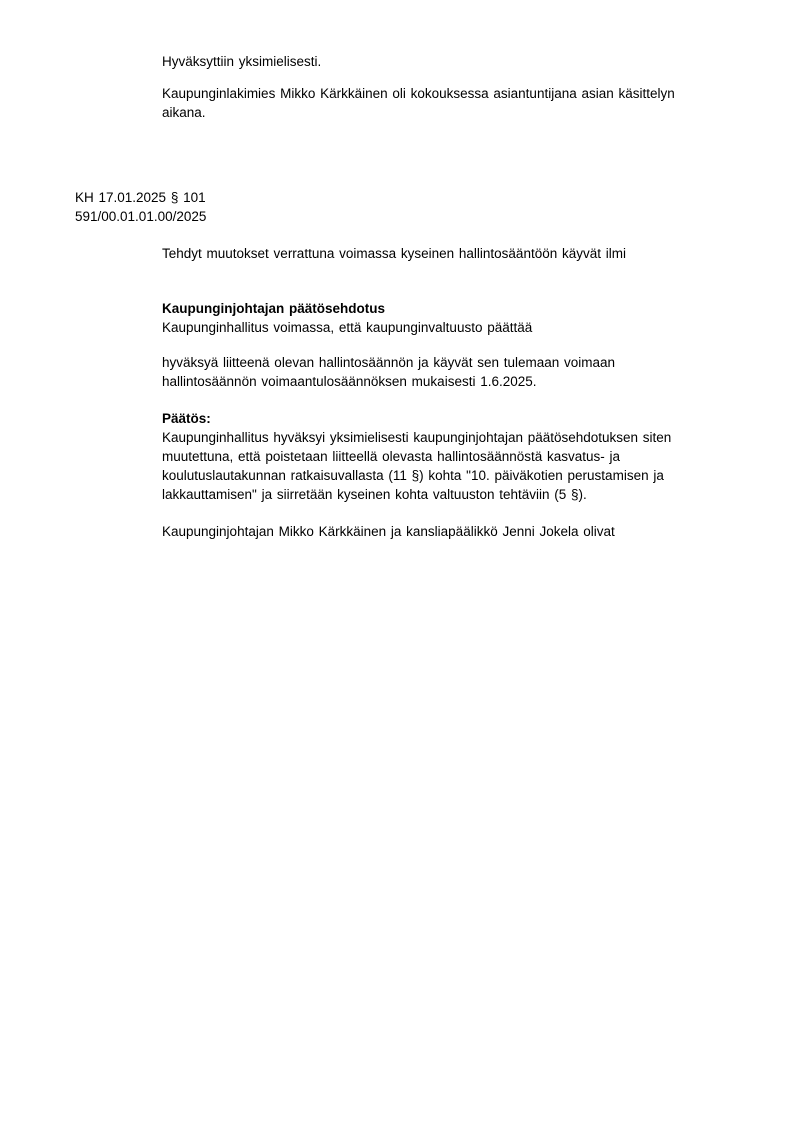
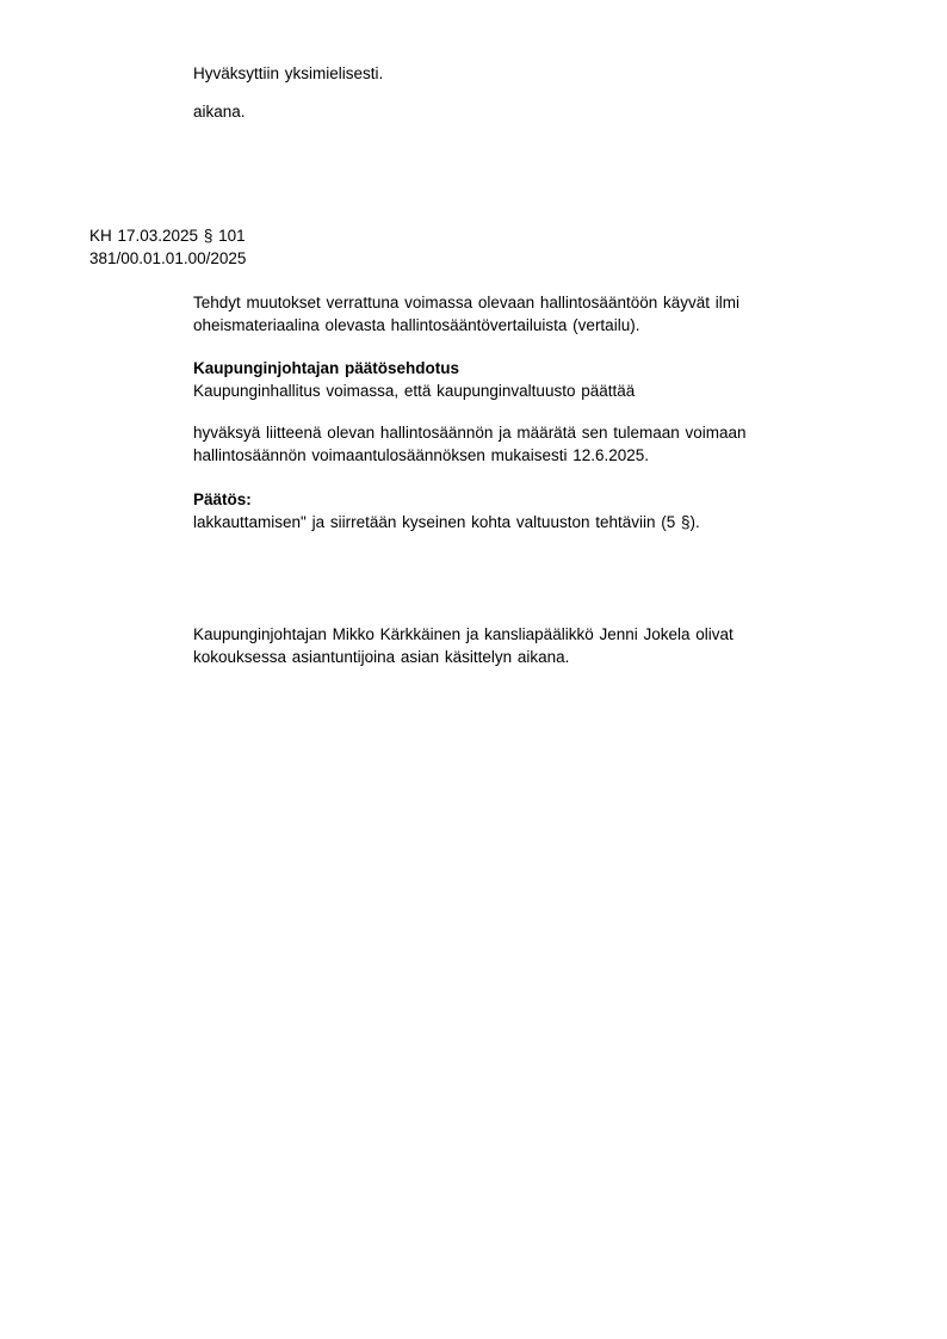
  Hyväksyttiin yksimielisesti.
- Kaupunginlakimies Mikko Kärkkäinen oli kokouksessa asiantuntijana asian käsittelyn
  aikana.
- KH 17.01.2025 § 101
+ KH 17.03.2025 § 101
- 591/00.01.01.00/2025
+ 381/00.01.01.00/2025
- Tehdyt muutokset verrattuna voimassa kyseinen hallintosääntöön käyvät ilmi
+ Tehdyt muutokset verrattuna voimassa olevaan hallintosääntöön käyvät ilmi
+ oheismateriaalina olevasta hallintosääntövertailuista (vertailu).
  Kaupunginjohtajan päätösehdotus
  Kaupunginhallitus voimassa, että kaupunginvaltuusto päättää
- hyväksyä liitteenä olevan hallintosäännön ja käyvät sen tulemaan voimaan
+ hyväksyä liitteenä olevan hallintosäännön ja määrätä sen tulemaan voimaan
- hallintosäännön voimaantulosäännöksen mukaisesti 1.6.2025.
+ hallintosäännön voimaantulosäännöksen mukaisesti 12.6.2025.
  Päätös:
- Kaupunginhallitus hyväksyi yksimielisesti kaupunginjohtajan päätösehdotuksen siten
- muutettuna, että poistetaan liitteellä olevasta hallintosäännöstä kasvatus- ja
- koulutuslautakunnan ratkaisuvallasta (11 §) kohta "10. päiväkotien perustamisen ja
  lakkauttamisen" ja siirretään kyseinen kohta valtuuston tehtäviin (5 §).
  Kaupunginjohtajan Mikko Kärkkäinen ja kansliapäälikkö Jenni Jokela olivat
+ kokouksessa asiantuntijoina asian käsittelyn aikana.
